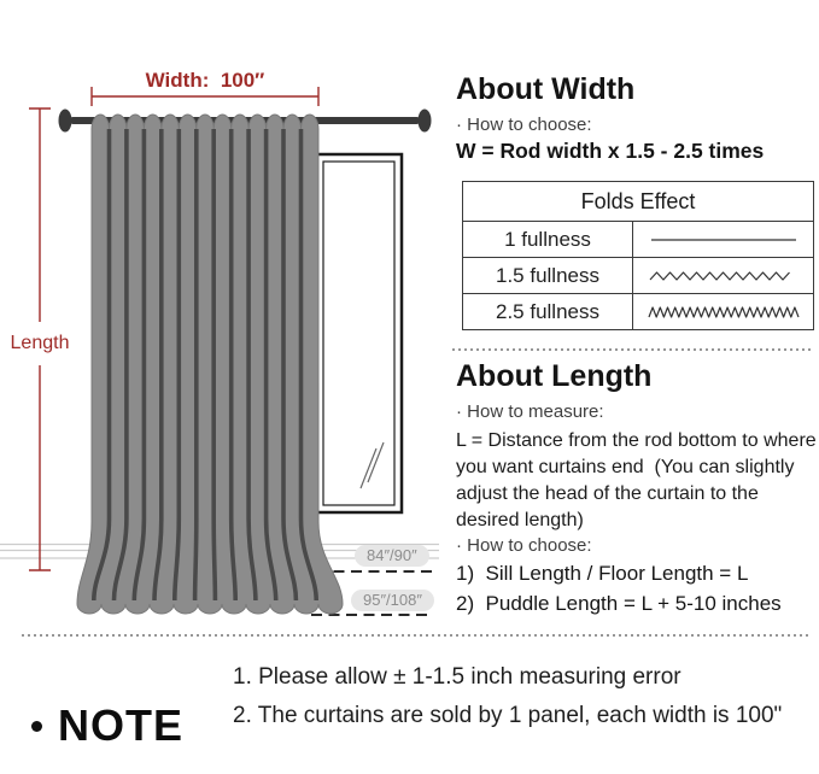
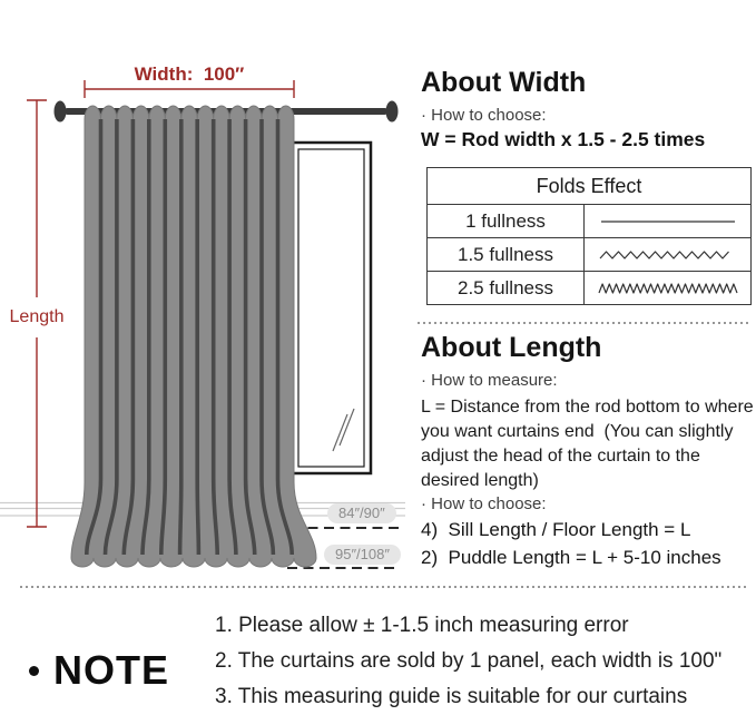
  Width: 100″
  Length
  84″/90″
  95″/108″
  About Width
  · How to choose:
  W = Rod width x 1.5 - 2.5 times
  Folds Effect
  1 fullness
  1.5 fullness
  2.5 fullness
  About Length
  · How to measure:
  L = Distance from the rod bottom to where you want curtains end (You can slightly adjust the head of the curtain to the desired length)
  · How to choose:
- 1) Sill Length / Floor Length = L
+ 4) Sill Length / Floor Length = L
  2) Puddle Length = L + 5-10 inches
  NOTE
  1. Please allow ± 1-1.5 inch measuring error
  2. The curtains are sold by 1 panel, each width is 100"
+ 3. This measuring guide is suitable for our curtains
